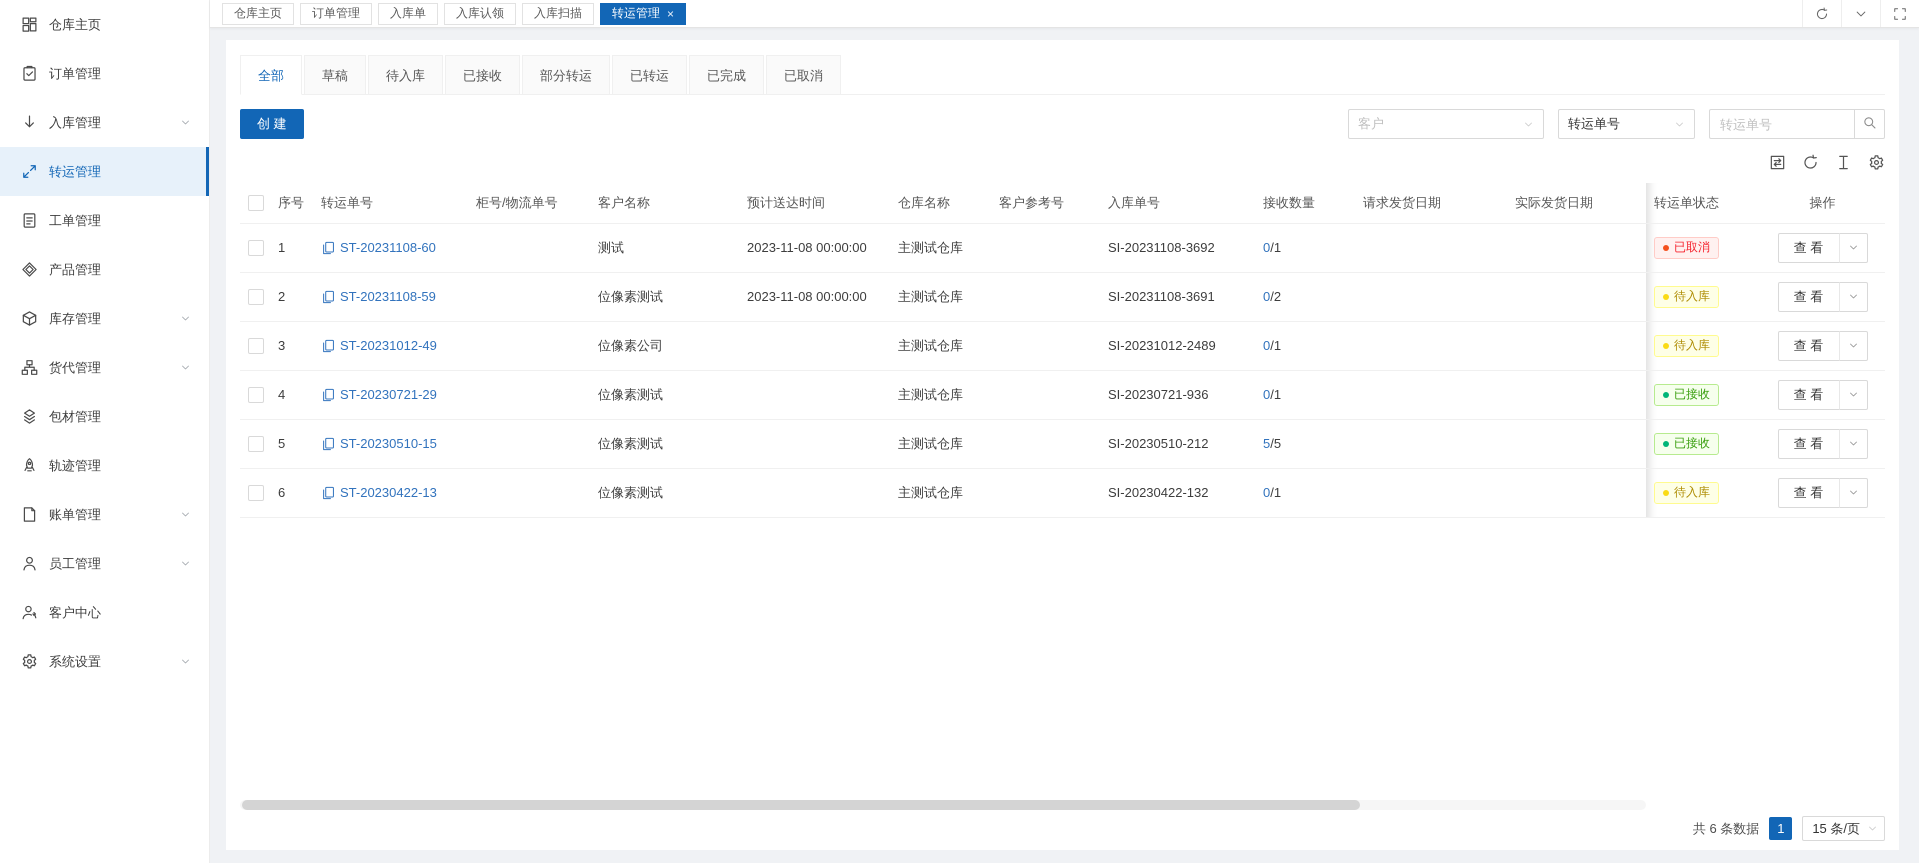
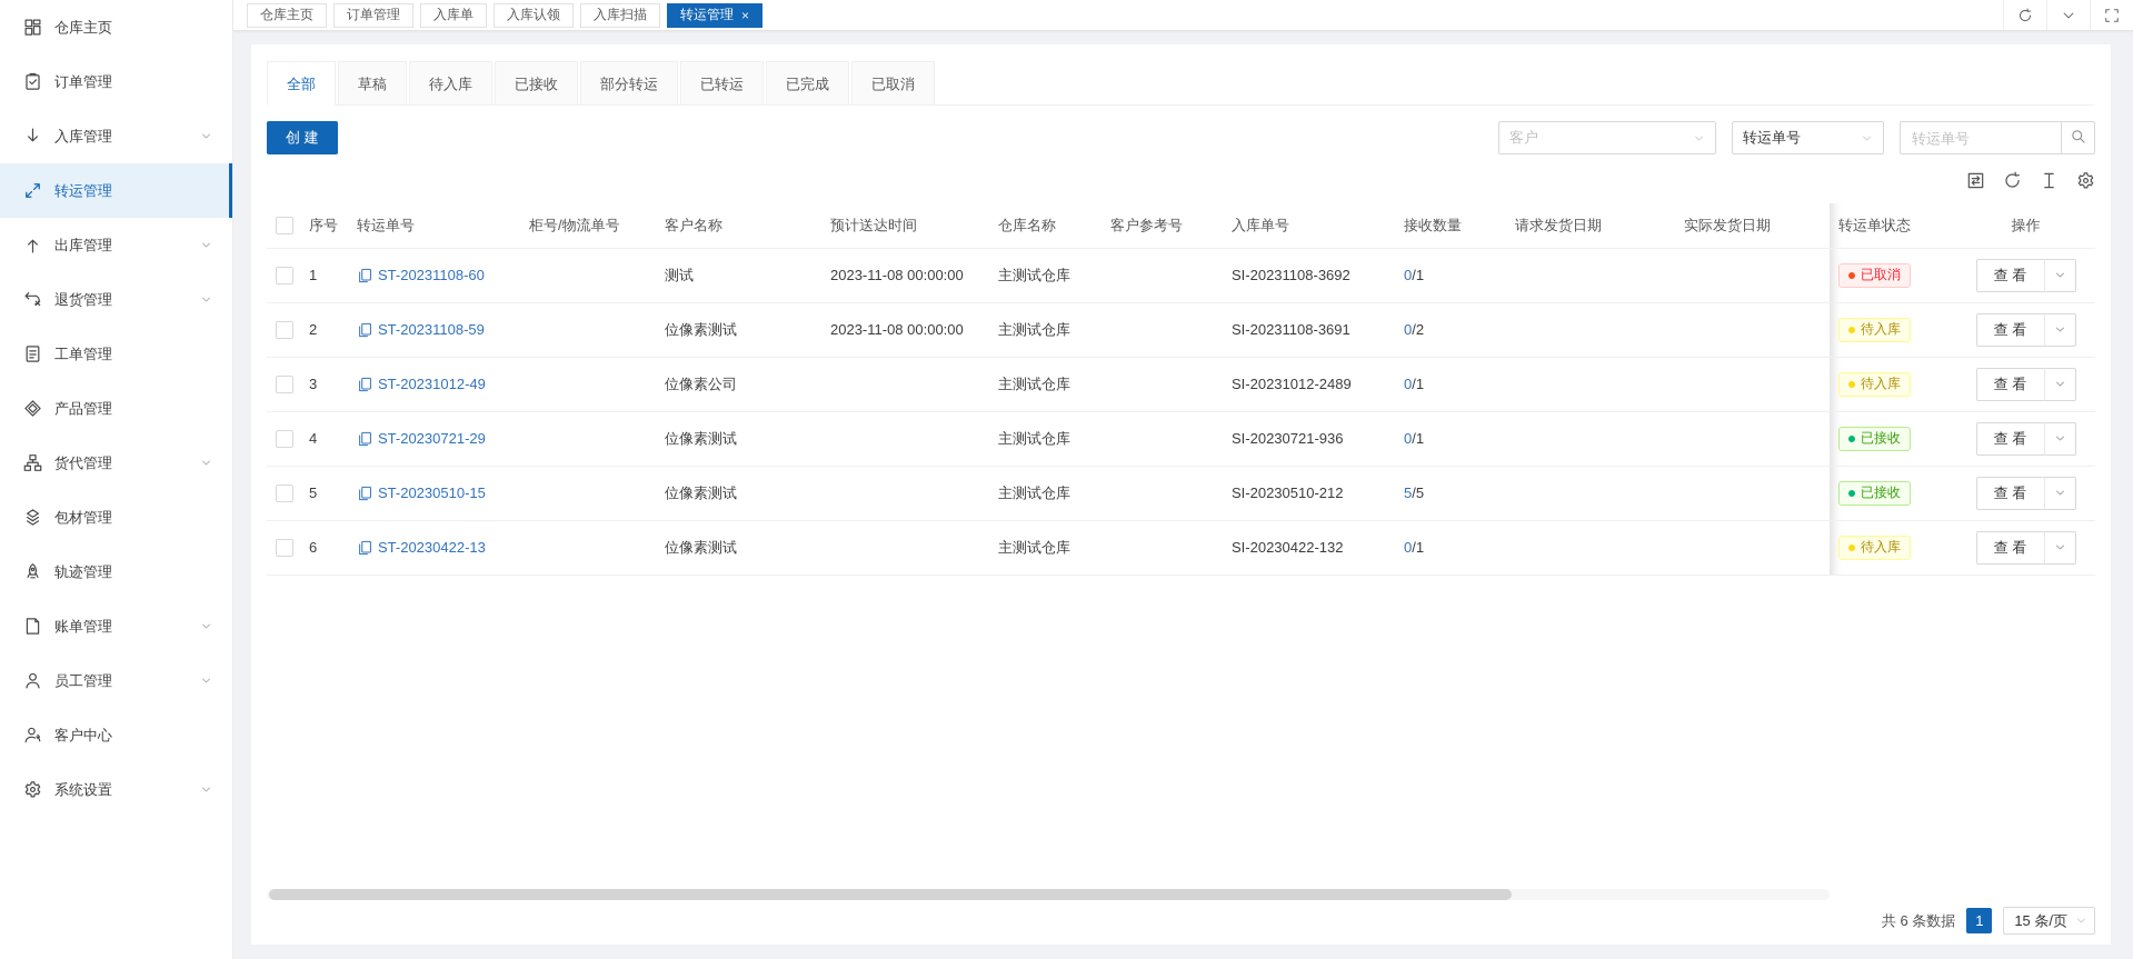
  仓库主页
  订单管理
  入库管理
  转运管理
+ 出库管理
+ 退货管理
  工单管理
  产品管理
- 库存管理
  货代管理
  包材管理
  轨迹管理
  账单管理
  员工管理
  客户中心
  系统设置
  仓库主页
  订单管理
  入库单
  入库认领
  入库扫描
  转运管理
  ×
  全部
  草稿
  待入库
  已接收
  部分转运
  已转运
  已完成
  已取消
  创 建
  客户
  转运单号
  转运单号
  	序号	转运单号	柜号/物流单号	客户名称	预计送达时间	仓库名称	客户参考号	入库单号	接收数量	请求发货日期	实际发货日期	转运单状态	操作
  	1	ST-20231108-60		测试	2023-11-08 00:00:00	主测试仓库		SI-20231108-3692	0/1			已取消	查 看
  	2	ST-20231108-59		位像素测试	2023-11-08 00:00:00	主测试仓库		SI-20231108-3691	0/2			待入库	查 看
  	3	ST-20231012-49		位像素公司		主测试仓库		SI-20231012-2489	0/1			待入库	查 看
  	4	ST-20230721-29		位像素测试		主测试仓库		SI-20230721-936	0/1			已接收	查 看
  	5	ST-20230510-15		位像素测试		主测试仓库		SI-20230510-212	5/5			已接收	查 看
  	6	ST-20230422-13		位像素测试		主测试仓库		SI-20230422-132	0/1			待入库	查 看
  共 6 条数据
  1
  15 条/页
